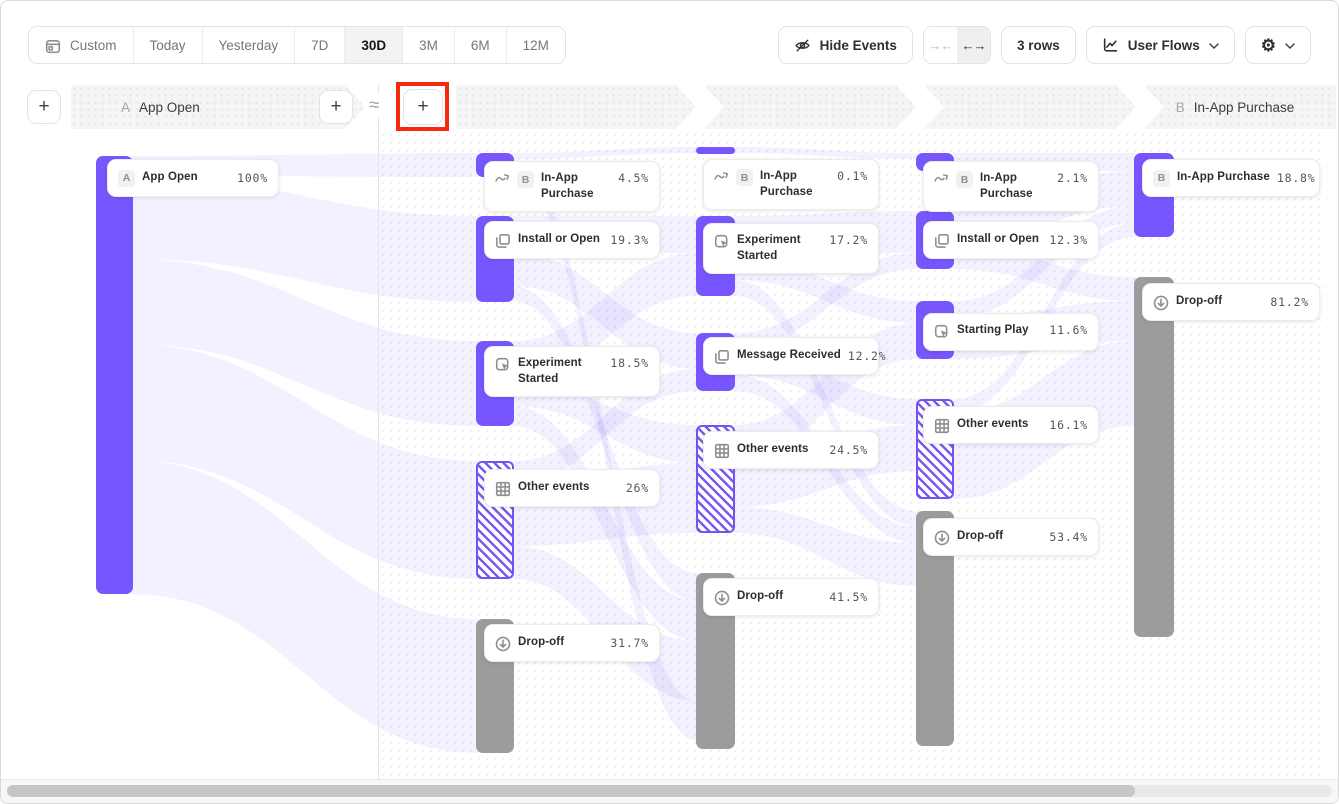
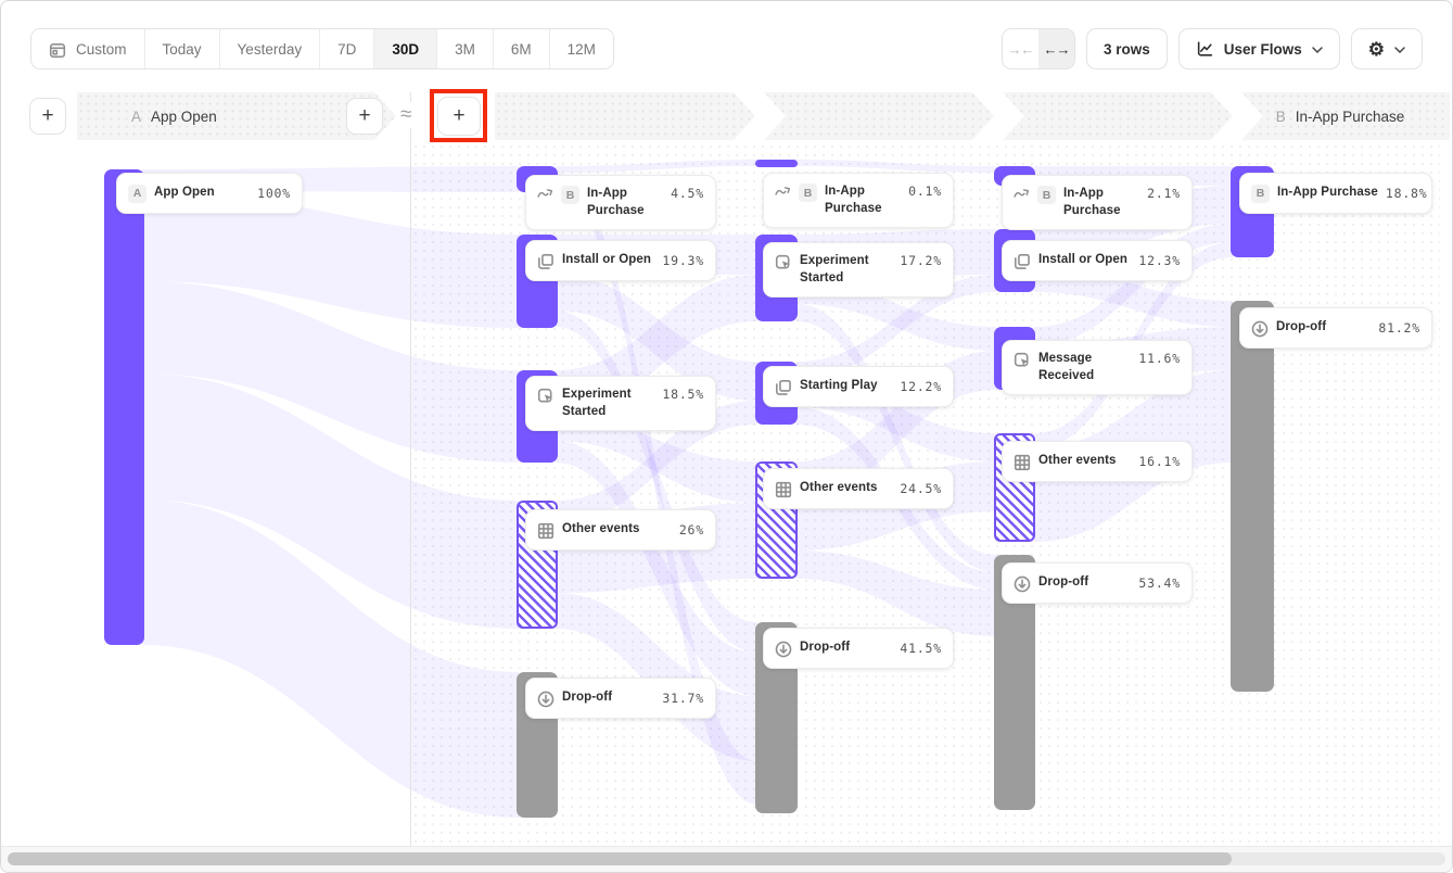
  Custom
  Today
  Yesterday
  7D
  30D
  3M
  6M
  12M
- Hide Events
  →←
  ←→
  3 rows
  User Flows
  ⚙
  +
  A
  App Open
  +
  ≈
  +
  B
  In-App Purchase
  A
  App Open
  100%
  B
  In-App Purchase
  4.5%
  Install or Open
  19.3%
  Experiment Started
  18.5%
  Other events
  26%
  Drop-off
  31.7%
  B
  In-App Purchase
  0.1%
  Experiment Started
  17.2%
- Message Received
+ Starting Play
  12.2%
  Other events
  24.5%
  Drop-off
  41.5%
  B
  In-App Purchase
  2.1%
  Install or Open
  12.3%
- Starting Play
+ Message Received
  11.6%
  Other events
  16.1%
  Drop-off
  53.4%
  B
  In-App Purchase
  18.8%
  Drop-off
  81.2%
